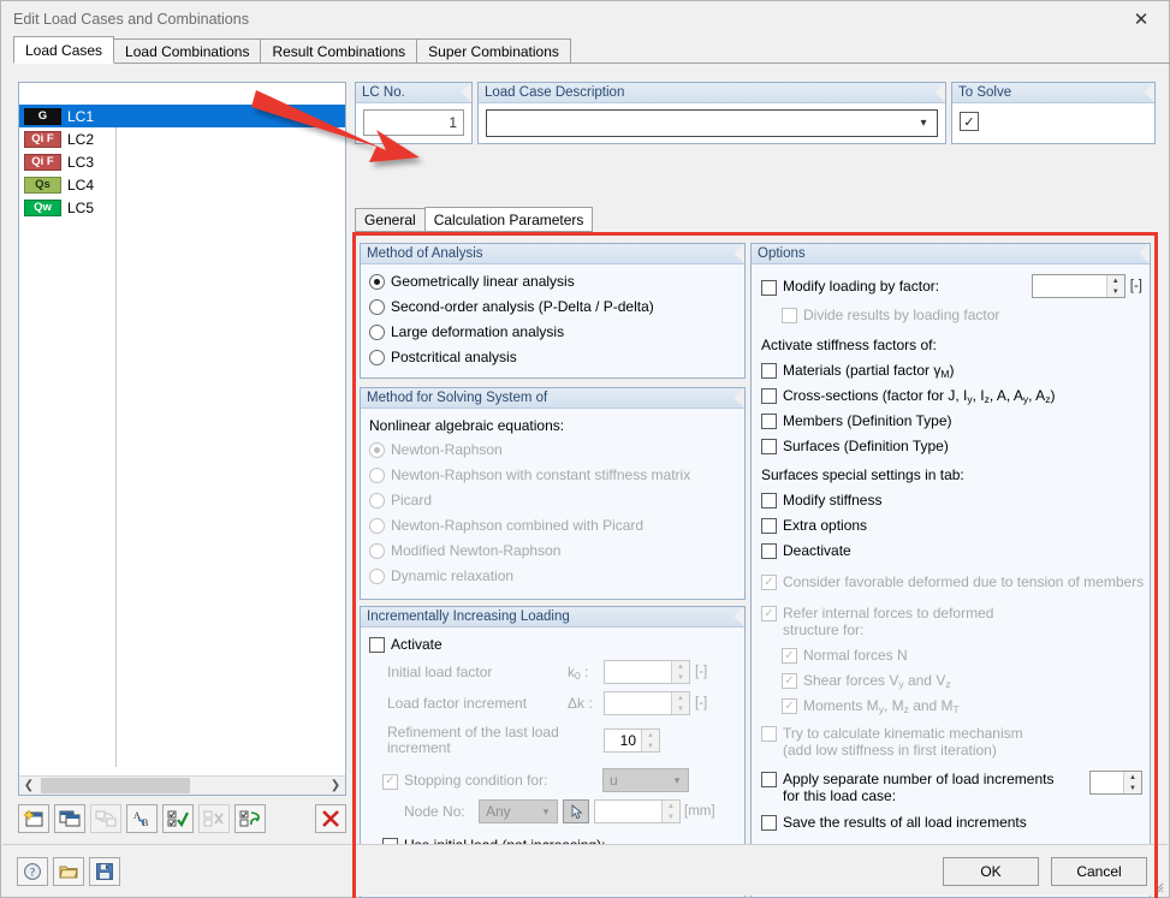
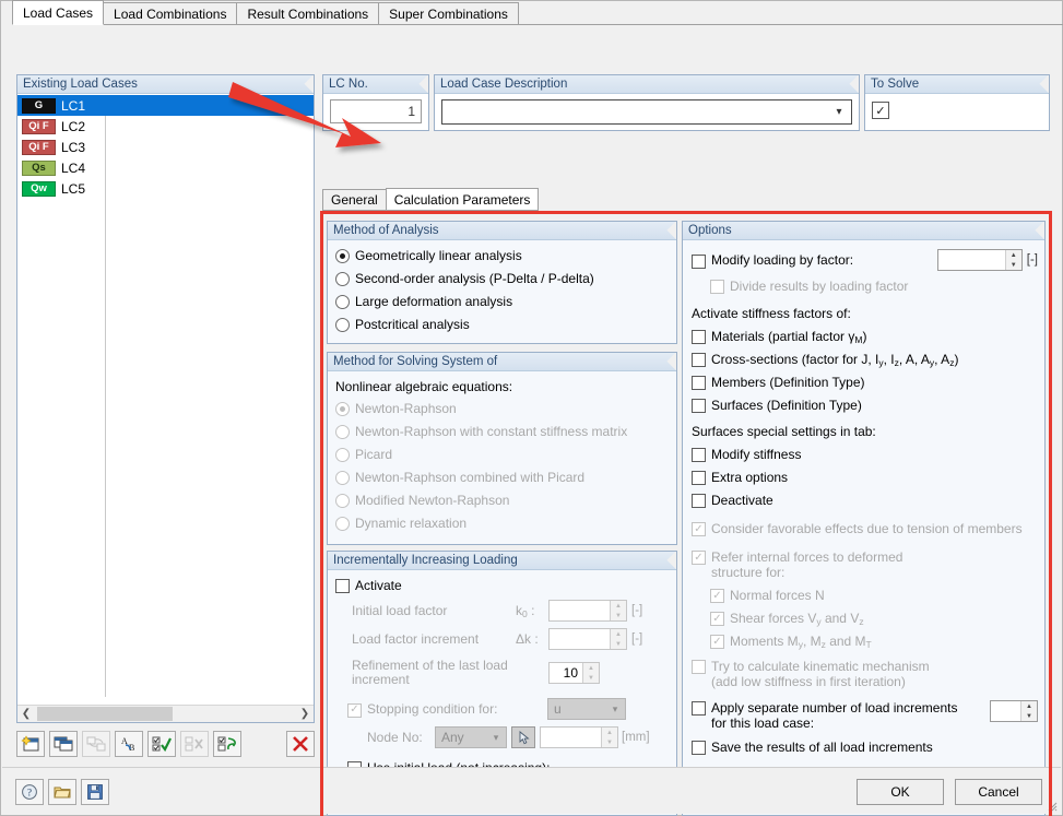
- Edit Load Cases and Combinations
- ✕
  Load Cases
  Load Combinations
  Result Combinations
  Super Combinations
+ Existing Load Cases
  G
  LC1
  Qi F
  LC2
  Qi F
  LC3
  Qs
  LC4
  Qw
  LC5
  ❮
  ❯
  A
  B
  LC No.
  1
  Load Case Description
  ▾
  To Solve
  ✓
  General
  Calculation Parameters
  Method of Analysis
  Geometrically linear analysis
  Second-order analysis (P-Delta / P-delta)
  Large deformation analysis
  Postcritical analysis
  Method for Solving System of
  Nonlinear algebraic equations:
  Newton-Raphson
  Newton-Raphson with constant stiffness matrix
  Picard
  Newton-Raphson combined with Picard
  Modified Newton-Raphson
  Dynamic relaxation
  Incrementally Increasing Loading
  Activate
  Initial load factor
  k0 :
  [-]
  Load factor increment
  Δk :
  [-]
  Refinement of the last load increment
  10
  ✓
  Stopping condition for:
  u
  ▾
  Node No:
  Any
  ▾
  [mm]
  Options
  Modify loading by factor:
  [-]
  Divide results by loading factor
  Activate stiffness factors of:
  Materials (partial factor γM)
  Cross-sections (factor for J, Iy, Iz, A, Ay, Az)
  Members (Definition Type)
  Surfaces (Definition Type)
  Surfaces special settings in tab:
  Modify stiffness
  Extra options
  Deactivate
  ✓
- Consider favorable deformed due to tension of members
+ Consider favorable effects due to tension of members
  ✓
  Refer internal forces to deformed
  structure for:
  ✓
  Normal forces N
  ✓
  Shear forces Vy and Vz
  ✓
  Moments My, Mz and MT
  Try to calculate kinematic mechanism
  (add low stiffness in first iteration)
  Apply separate number of load increments
  for this load case:
  Save the results of all load increments
  ?
  OK
  Cancel
